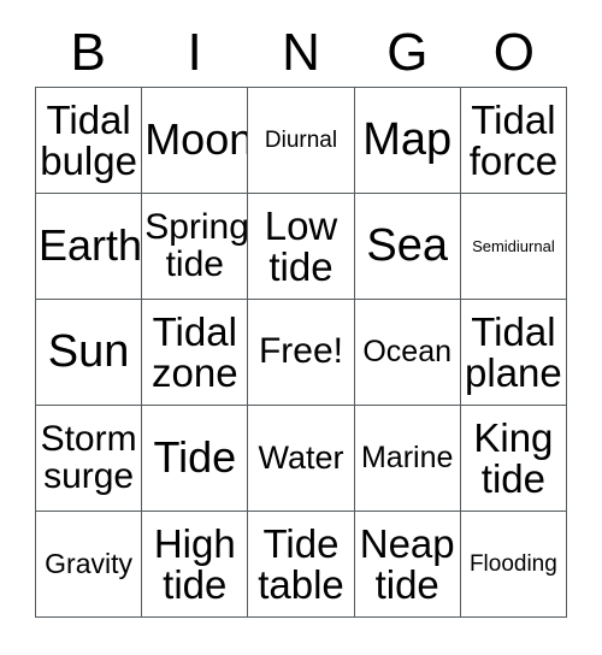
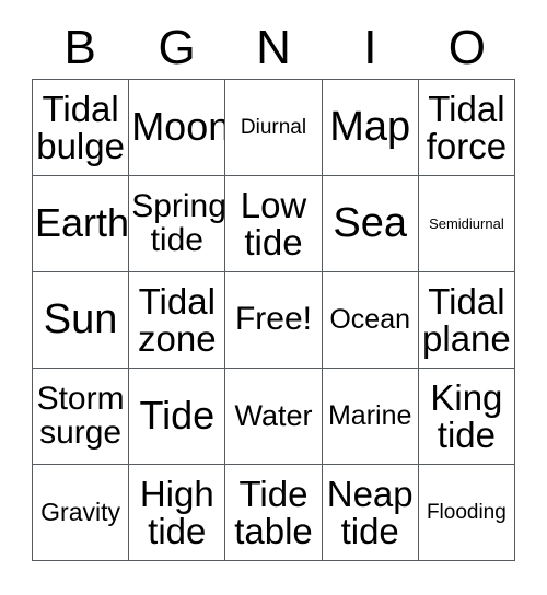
  B
- I
+ G
  N
- G
+ I
  O
  Tidal bulge
  Moon
  Diurnal
  Map
  Tidal force
  Earth
  Spring tide
  Low tide
  Sea
  Semidiurnal
  Sun
  Tidal zone
  Free!
  Ocean
  Tidal plane
  Storm surge
  Tide
  Water
  Marine
  King tide
  Gravity
  High tide
  Tide table
  Neap tide
  Flooding
